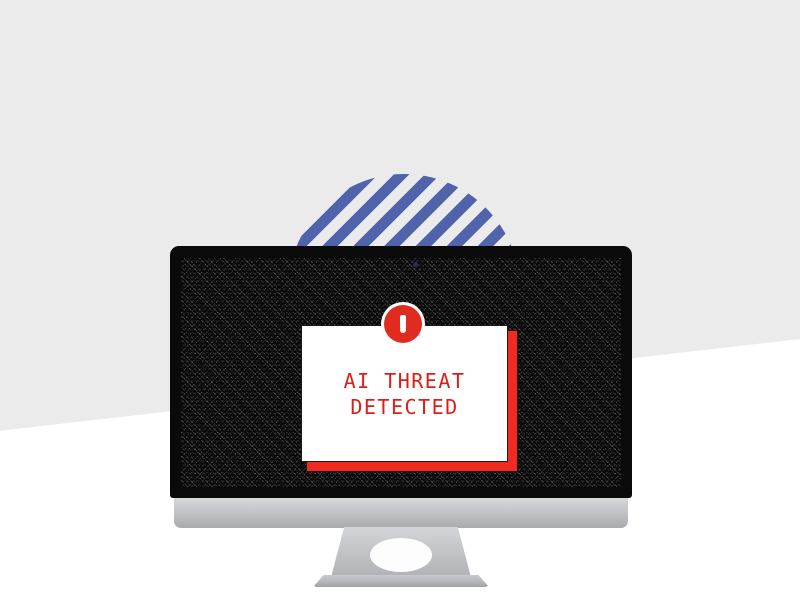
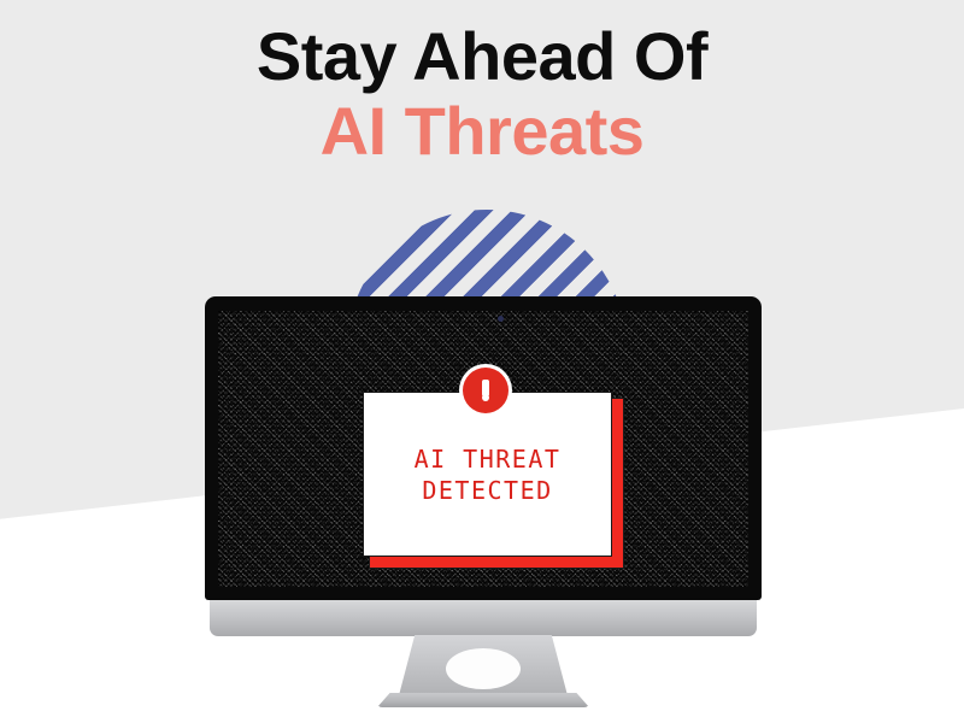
+ Stay Ahead Of
+ AI Threats
  AI THREAT
  DETECTED
